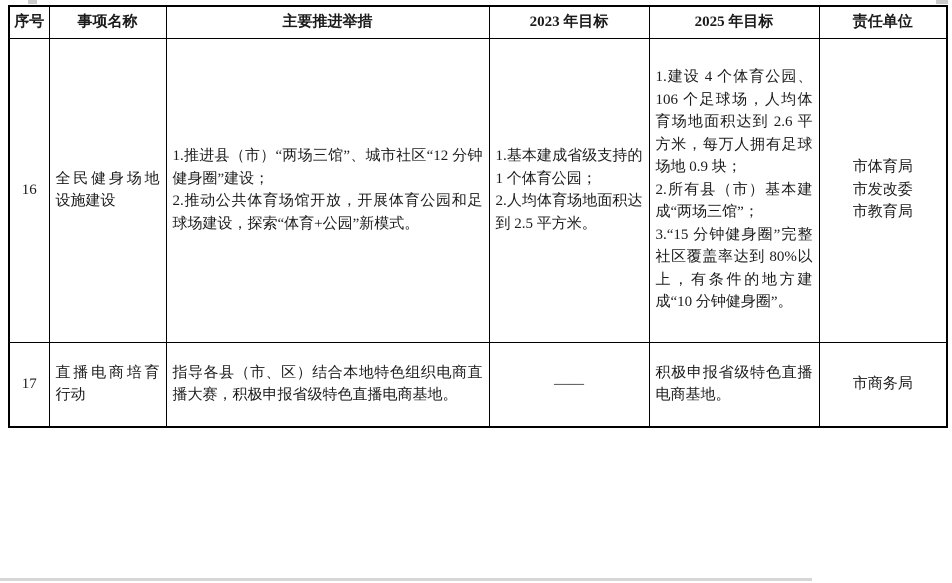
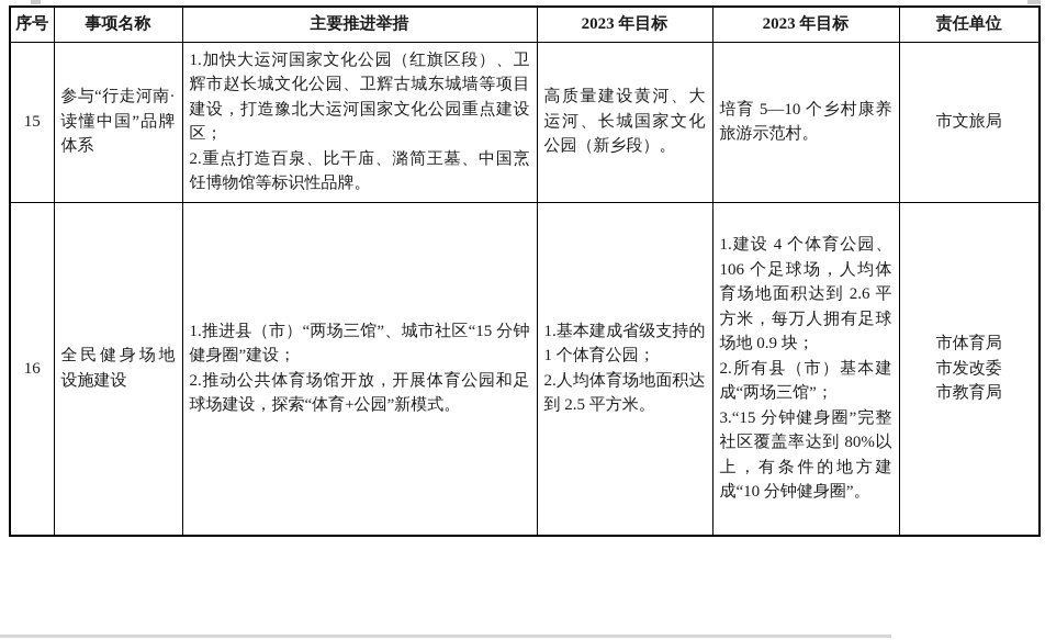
- 序号	事项名称	主要推进举措	2023 年目标	2025 年目标	责任单位
+ 序号	事项名称	主要推进举措	2023 年目标	2023 年目标	责任单位
+ 15	参与“行走河南·读懂中国”品牌体系	1.加快大运河国家文化公园（红旗区段）、卫辉市赵长城文化公园、卫辉古城东城墙等项目建设，打造豫北大运河国家文化公园重点建设区； 2.重点打造百泉、比干庙、潞简王墓、中国烹饪博物馆等标识性品牌。	高质量建设黄河、大运河、长城国家文化公园（新乡段）。	培育 5—10 个乡村康养旅游示范村。	市文旅局
- 16	全民健身场地设施建设	1.推进县（市）“两场三馆”、城市社区“12 分钟健身圈”建设； 2.推动公共体育场馆开放，开展体育公园和足球场建设，探索“体育+公园”新模式。	1.基本建成省级支持的 1 个体育公园； 2.人均体育场地面积达到 2.5 平方米。	1.建设 4 个体育公园、106 个足球场，人均体育场地面积达到 2.6 平方米，每万人拥有足球场地 0.9 块； 2.所有县（市）基本建成“两场三馆”； 3.“15 分钟健身圈”完整社区覆盖率达到 80%以上，有条件的地方建成“10 分钟健身圈”。	市体育局 市发改委 市教育局
+ 16	全民健身场地设施建设	1.推进县（市）“两场三馆”、城市社区“15 分钟健身圈”建设； 2.推动公共体育场馆开放，开展体育公园和足球场建设，探索“体育+公园”新模式。	1.基本建成省级支持的 1 个体育公园； 2.人均体育场地面积达到 2.5 平方米。	1.建设 4 个体育公园、106 个足球场，人均体育场地面积达到 2.6 平方米，每万人拥有足球场地 0.9 块； 2.所有县（市）基本建成“两场三馆”； 3.“15 分钟健身圈”完整社区覆盖率达到 80%以上，有条件的地方建成“10 分钟健身圈”。	市体育局 市发改委 市教育局
- 17	直播电商培育行动	指导各县（市、区）结合本地特色组织电商直播大赛，积极申报省级特色直播电商基地。	——	积极申报省级特色直播电商基地。	市商务局
